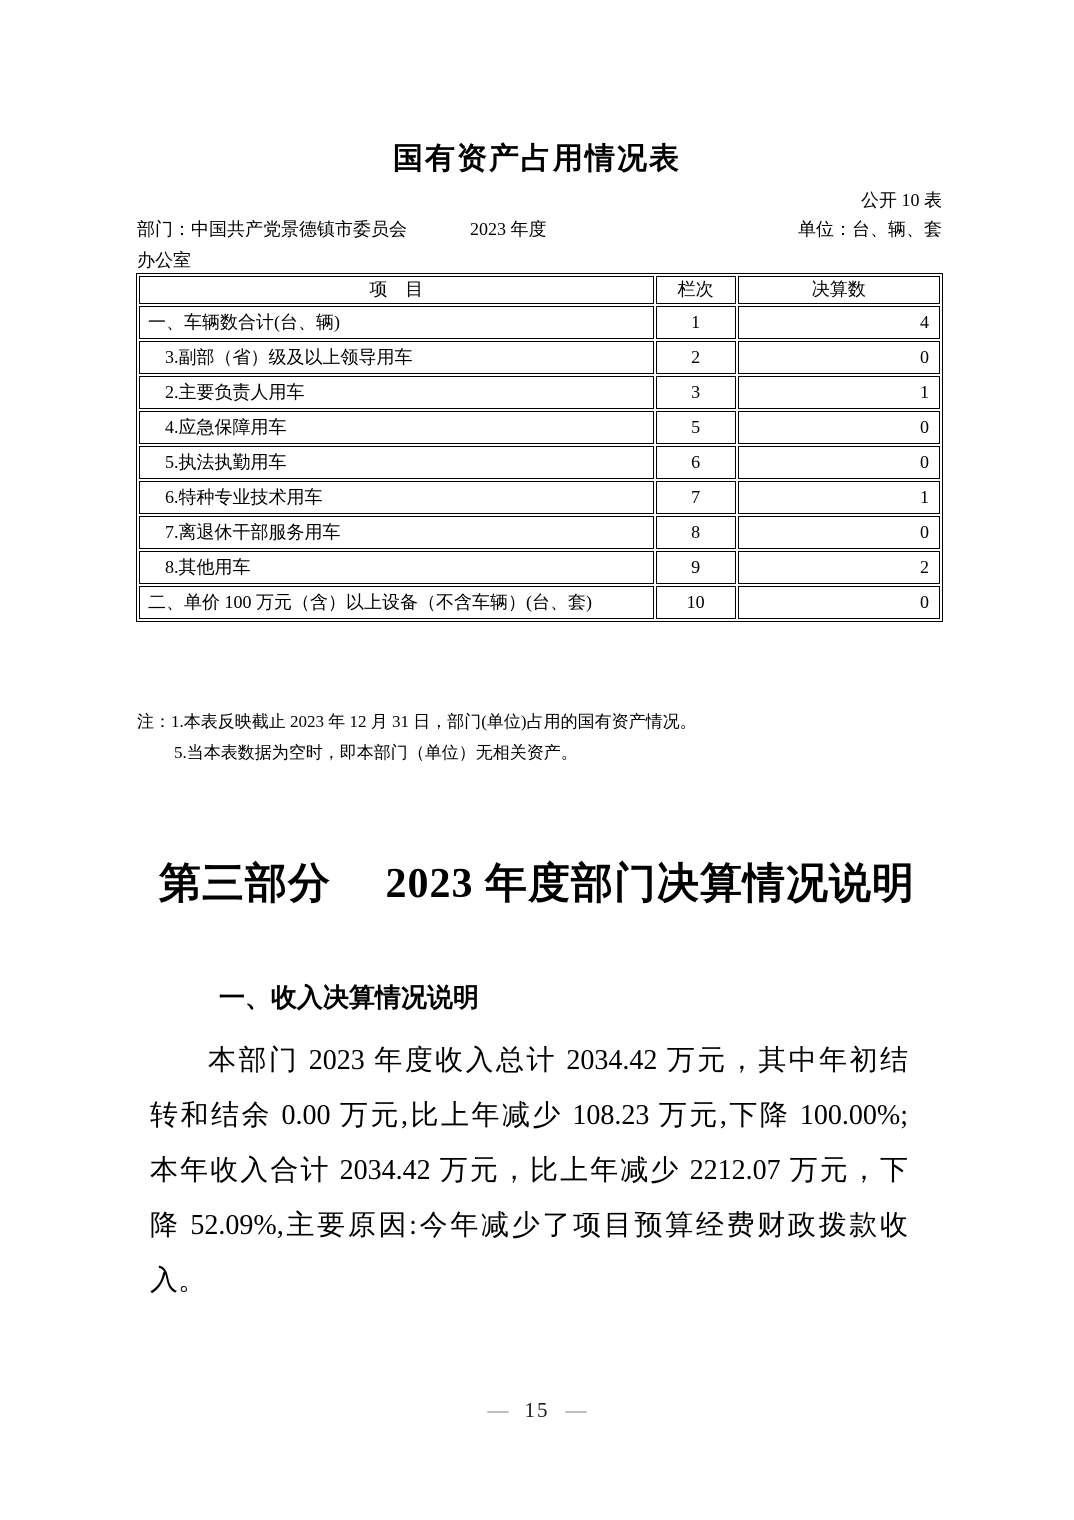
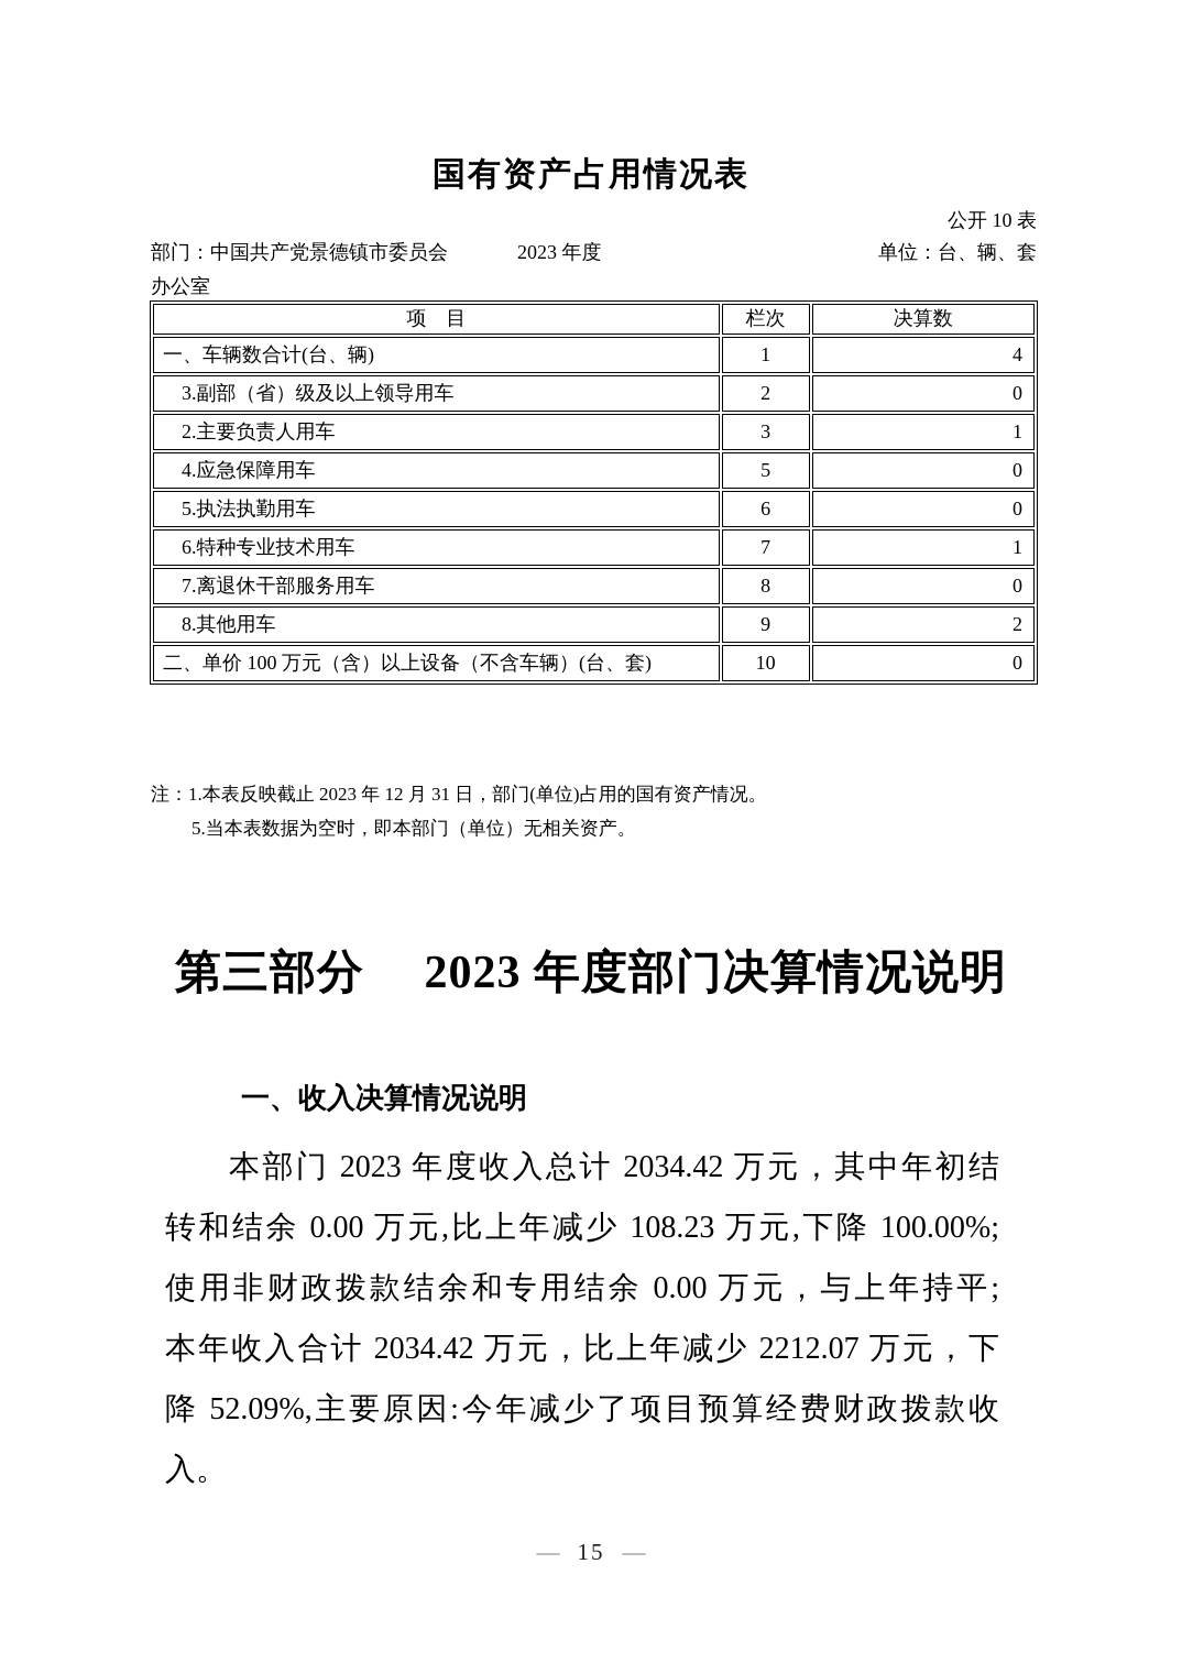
  国有资产占用情况表
  公开 10 表
  部门：中国共产党景德镇市委员会
  2023 年度
  单位：台、辆、套
  办公室
  项 目	栏次	决算数
  一、车辆数合计(台、辆)	1	4
  3.副部（省）级及以上领导用车	2	0
  2.主要负责人用车	3	1
  4.应急保障用车	5	0
  5.执法执勤用车	6	0
  6.特种专业技术用车	7	1
  7.离退休干部服务用车	8	0
  8.其他用车	9	2
  二、单价 100 万元（含）以上设备（不含车辆）(台、套)	10	0
  注：1.本表反映截止 2023 年 12 月 31 日，部门(单位)占用的国有资产情况。
  5.当本表数据为空时，即本部门（单位）无相关资产。
  第三部分 2023 年度部门决算情况说明
  一、收入决算情况说明
  本部门 2023 年度收入总计 2034.42 万元，其中年初结
  转和结余 0.00 万元,比上年减少 108.23 万元,下降 100.00%;
+ 使用非财政拨款结余和专用结余 0.00 万元，与上年持平;
  本年收入合计 2034.42 万元，比上年减少 2212.07 万元，下
  降 52.09%,主要原因:今年减少了项目预算经费财政拨款收
  入。
  — 15 —
